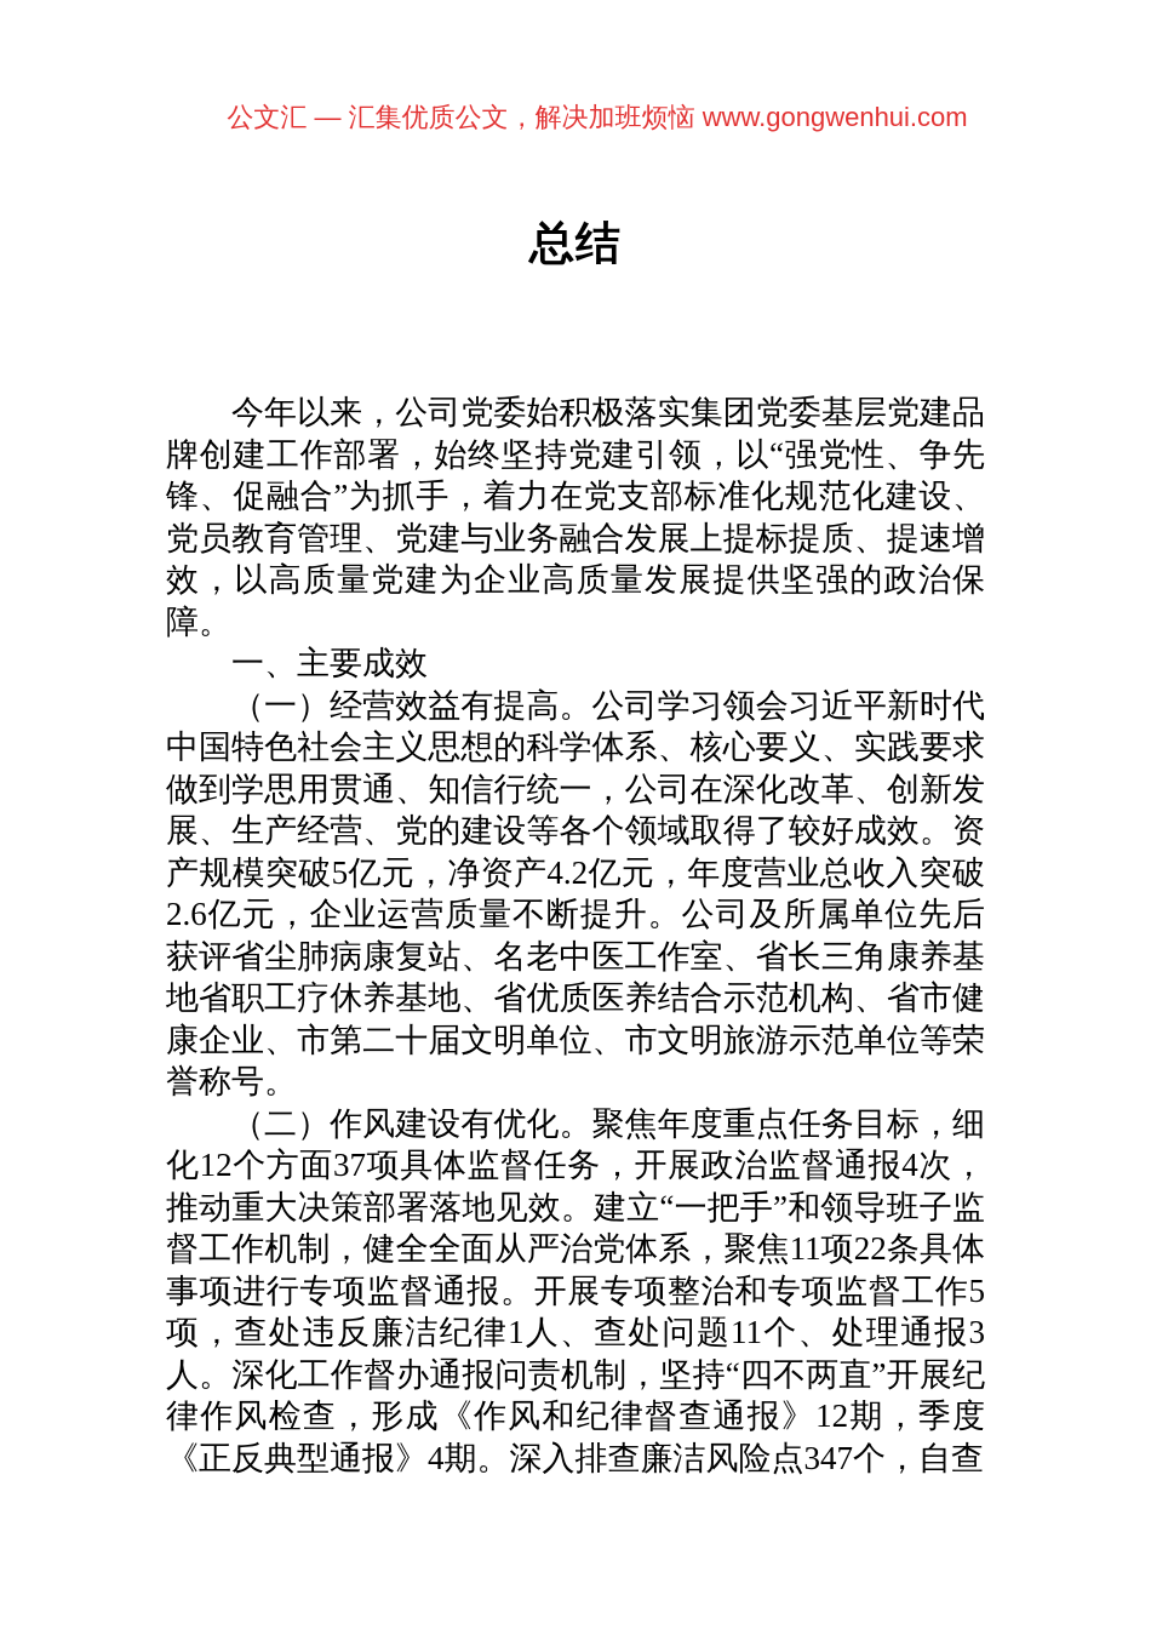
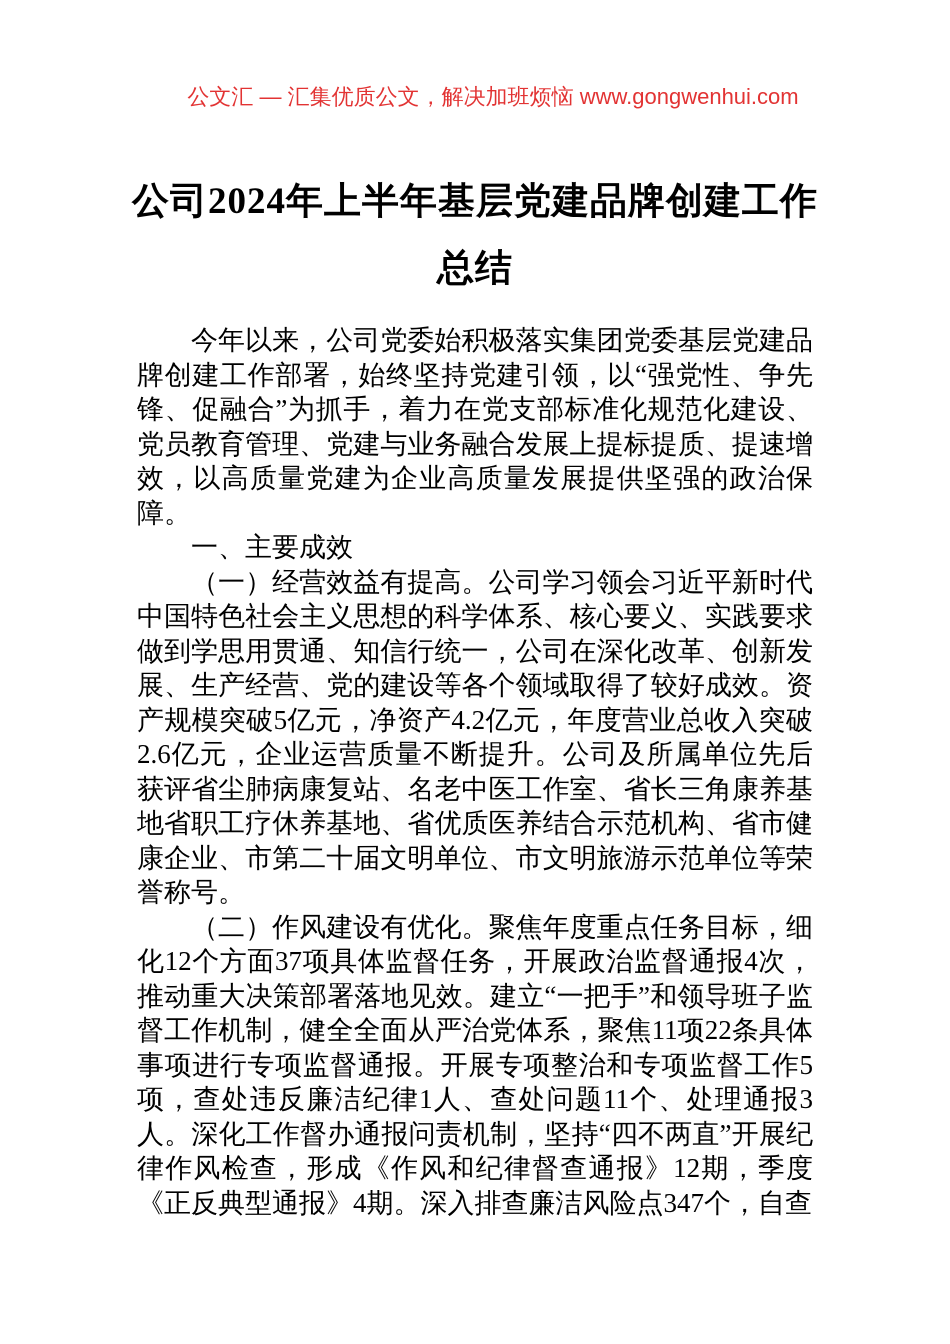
  公文汇 — 汇集优质公文，解决加班烦恼 www.gongwenhui.com
+ 公司2024年上半年基层党建品牌创建工作
  总结
  今年以来，公司党委始积极落实集团党委基层党建品牌创建工作部署，始终坚持党建引领，以“强党性、争先锋、促融合”为抓手，着力在党支部标准化规范化建设、党员教育管理、党建与业务融合发展上提标提质、提速增效，以高质量党建为企业高质量发展提供坚强的政治保障。
  一、主要成效
  （一）经营效益有提高。公司学习领会习近平新时代中国特色社会主义思想的科学体系、核心要义、实践要求做到学思用贯通、知信行统一，公司在深化改革、创新发展、生产经营、党的建设等各个领域取得了较好成效。资产规模突破5亿元，净资产4.2亿元，年度营业总收入突破2.6亿元，企业运营质量不断提升。公司及所属单位先后获评省尘肺病康复站、名老中医工作室、省长三角康养基地省职工疗休养基地、省优质医养结合示范机构、省市健康企业、市第二十届文明单位、市文明旅游示范单位等荣誉称号。
  （二）作风建设有优化。聚焦年度重点任务目标，细化12个方面37项具体监督任务，开展政治监督通报4次，推动重大决策部署落地见效。建立“一把手”和领导班子监督工作机制，健全全面从严治党体系，聚焦11项22条具体事项进行专项监督通报。开展专项整治和专项监督工作5项，查处违反廉洁纪律1人、查处问题11个、处理通报3人。深化工作督办通报问责机制，坚持“四不两直”开展纪律作风检查，形成《作风和纪律督查通报》12期，季度《正反典型通报》4期。深入排查廉洁风险点347个，自查
